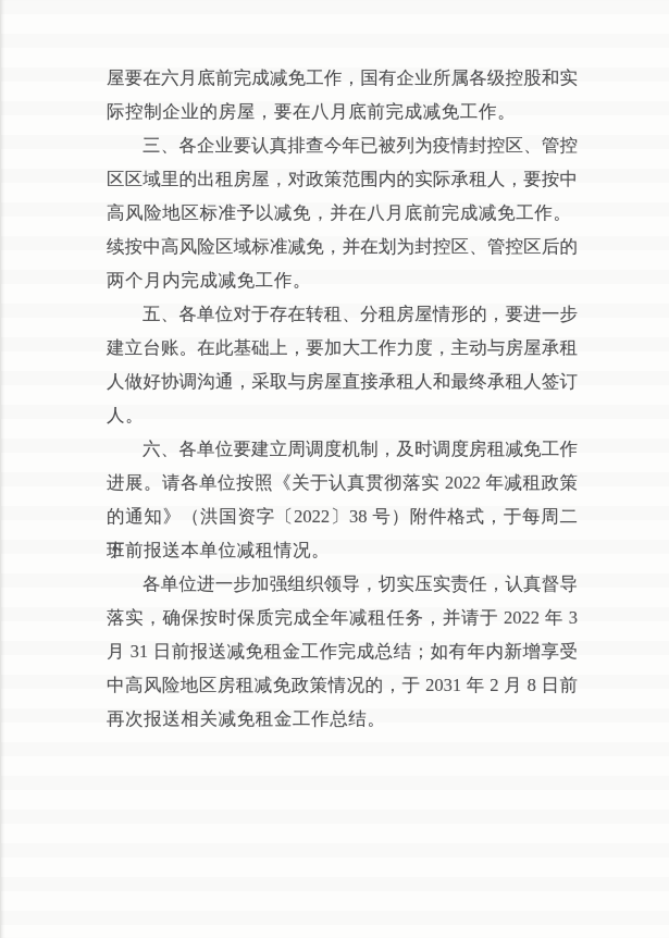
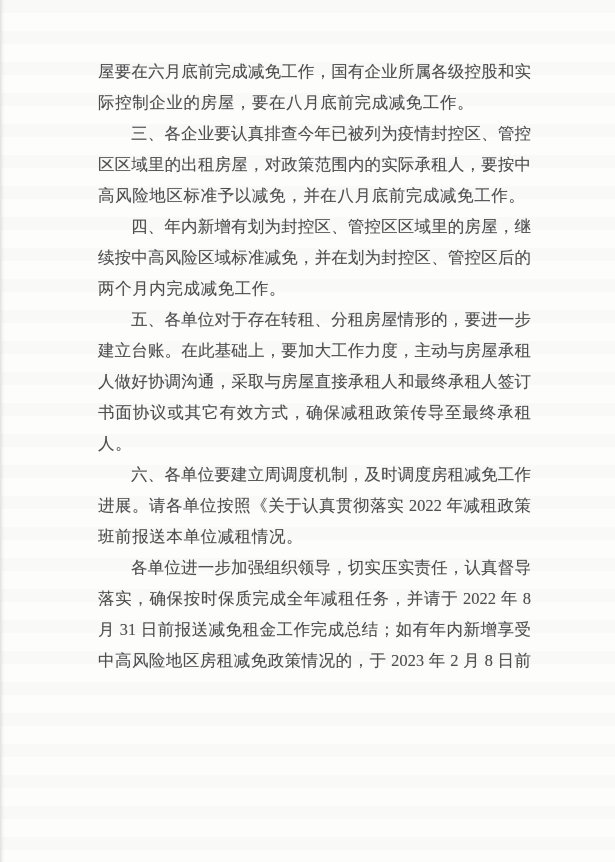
  屋要在六月底前完成减免工作，国有企业所属各级控股和实
  际控制企业的房屋，要在八月底前完成减免工作。
  三、各企业要认真排查今年已被列为疫情封控区、管控
  区区域里的出租房屋，对政策范围内的实际承租人，要按中
  高风险地区标准予以减免，并在八月底前完成减免工作。
+ 四、年内新增有划为封控区、管控区区域里的房屋，继
  续按中高风险区域标准减免，并在划为封控区、管控区后的
  两个月内完成减免工作。
  五、各单位对于存在转租、分租房屋情形的，要进一步
  建立台账。在此基础上，要加大工作力度，主动与房屋承租
  人做好协调沟通，采取与房屋直接承租人和最终承租人签订
+ 书面协议或其它有效方式，确保减租政策传导至最终承租
  人。
  六、各单位要建立周调度机制，及时调度房租减免工作
  进展。请各单位按照《关于认真贯彻落实 2022 年减租政策
- 的通知》（洪国资字〔2022〕38 号）附件格式，于每周二下
  班前报送本单位减租情况。
  各单位进一步加强组织领导，切实压实责任，认真督导
- 落实，确保按时保质完成全年减租任务，并请于 2022 年 3
+ 落实，确保按时保质完成全年减租任务，并请于 2022 年 8
  月 31 日前报送减免租金工作完成总结；如有年内新增享受
- 中高风险地区房租减免政策情况的，于 2031 年 2 月 8 日前
+ 中高风险地区房租减免政策情况的，于 2023 年 2 月 8 日前
- 再次报送相关减免租金工作总结。
